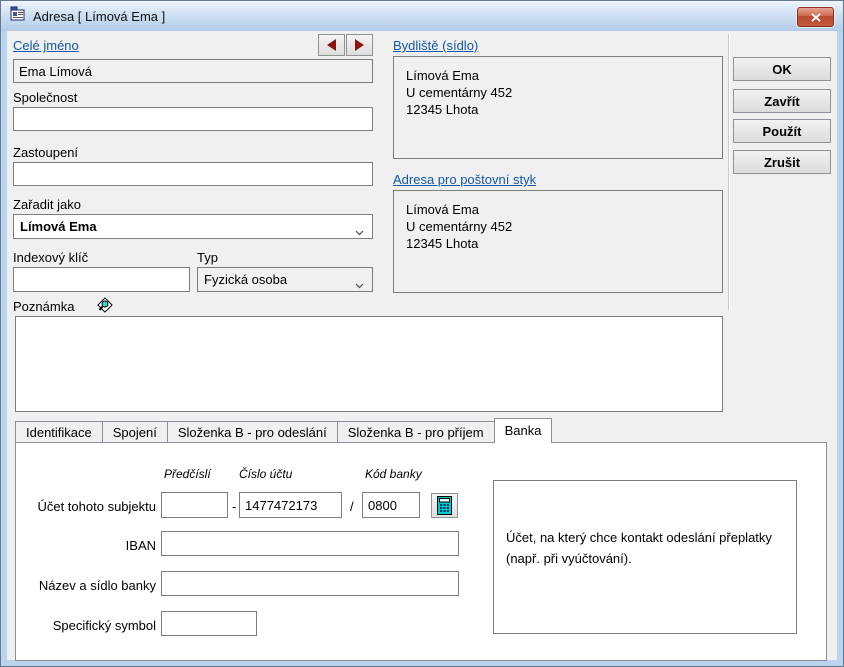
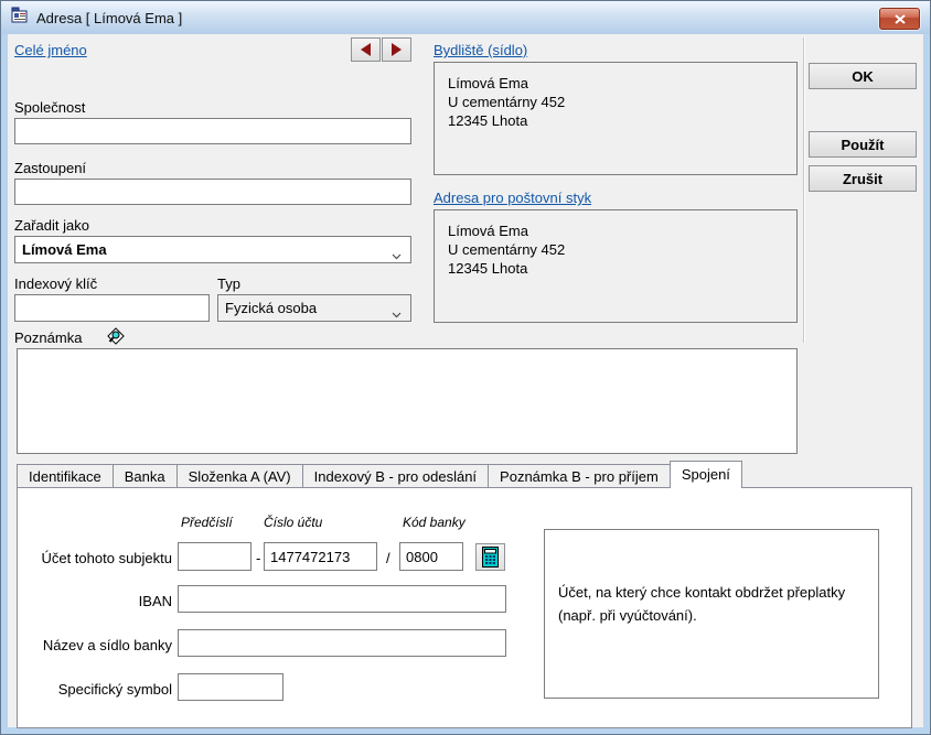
  Adresa [ Límová Ema ]
  Celé jméno
- Ema Límová
  Společnost
  Zastoupení
  Zařadit jako
  Límová Ema
  Indexový klíč
  Typ
  Fyzická osoba
  Poznámka
  Bydliště (sídlo)
  Límová Ema
  U cementárny 452
  12345 Lhota
  Adresa pro poštovní styk
  Límová Ema
  U cementárny 452
  12345 Lhota
  OK
- Zavřít
  Použít
  Zrušit
  Identifikace
- Spojení
+ Banka
+ Složenka A (AV)
- Složenka B - pro odeslání
+ Indexový B - pro odeslání
- Složenka B - pro příjem
+ Poznámka B - pro příjem
- Banka
+ Spojení
  Předčíslí
  Číslo účtu
  Kód banky
  Účet tohoto subjektu
  -
  1477472173
  /
  0800
  IBAN
  Název a sídlo banky
  Specifický symbol
- Účet, na který chce kontakt odeslání přeplatky (např. při vyúčtování).
+ Účet, na který chce kontakt obdržet přeplatky (např. při vyúčtování).
